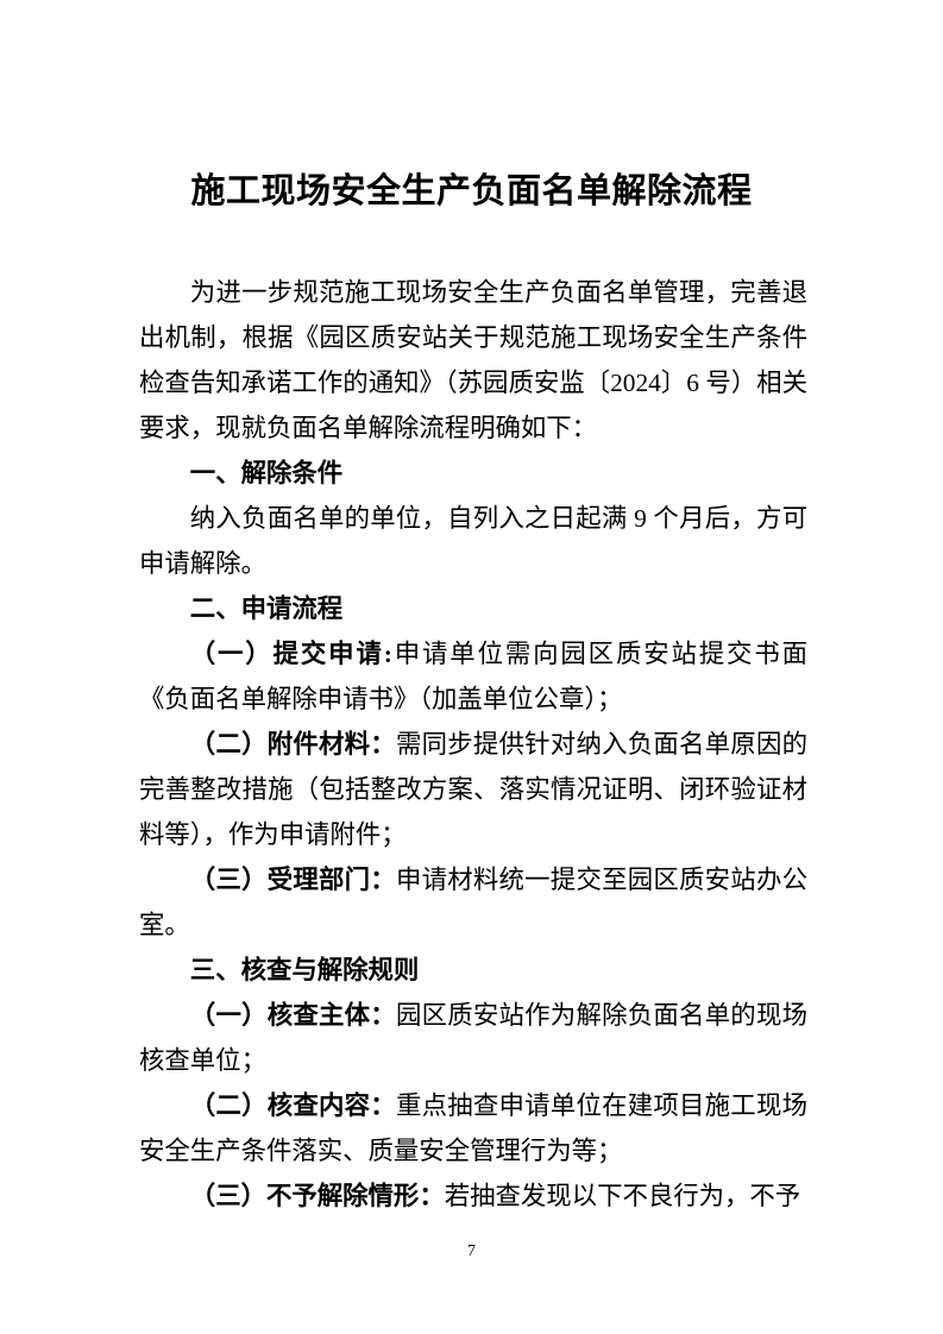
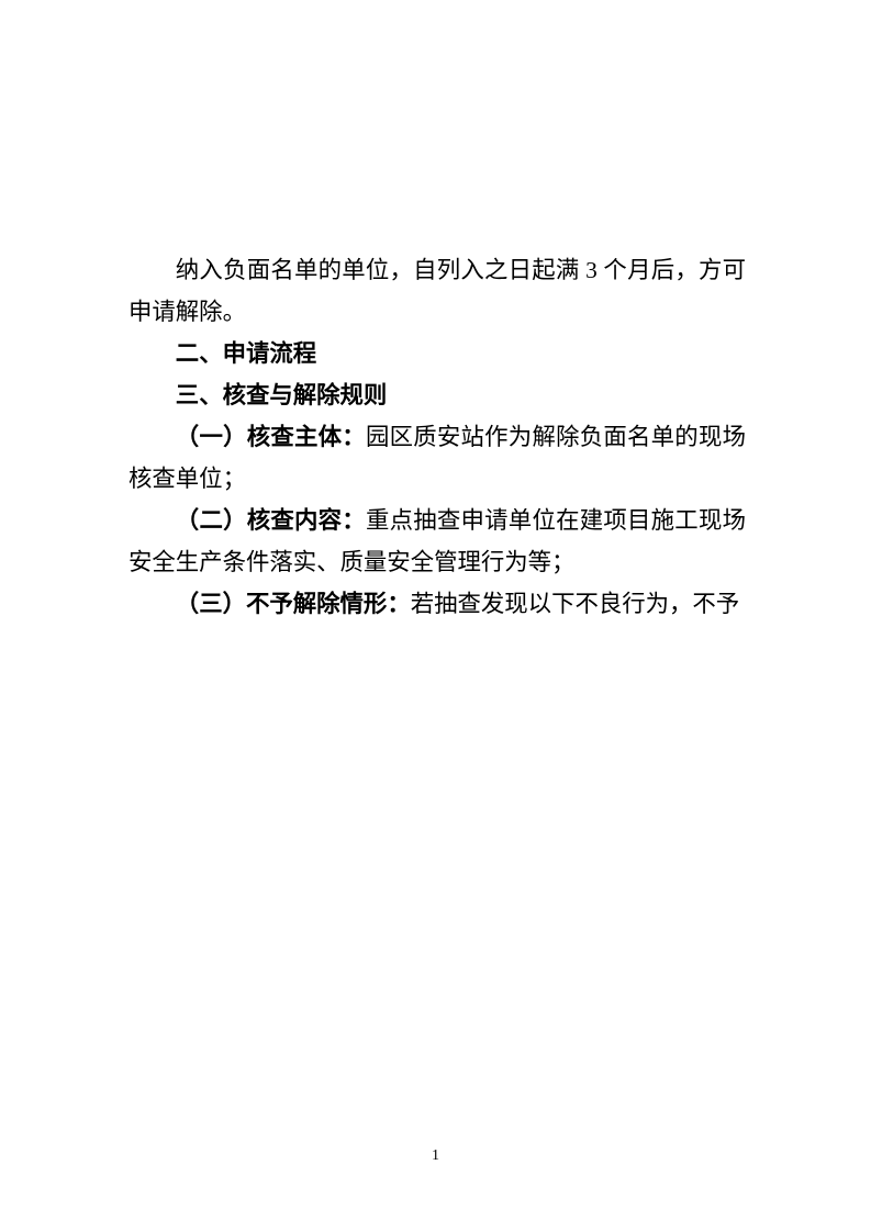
- 施工现场安全生产负面名单解除流程
- 为进一步规范施工现场安全生产负面名单管理，完善退出机制，根据《园区质安站关于规范施工现场安全生产条件检查告知承诺工作的通知》（苏园质安监〔2024〕6 号）相关要求，现就负面名单解除流程明确如下：
- 一、解除条件
- 纳入负面名单的单位，自列入之日起满 9 个月后，方可申请解除。
+ 纳入负面名单的单位，自列入之日起满 3 个月后，方可申请解除。
  二、申请流程
- （一）提交申请:申请单位需向园区质安站提交书面《负面名单解除申请书》（加盖单位公章）；
- （二）附件材料：需同步提供针对纳入负面名单原因的完善整改措施（包括整改方案、落实情况证明、闭环验证材料等），作为申请附件；
- （三）受理部门：申请材料统一提交至园区质安站办公室。
  三、核查与解除规则
  （一）核查主体：园区质安站作为解除负面名单的现场核查单位；
  （二）核查内容：重点抽查申请单位在建项目施工现场安全生产条件落实、质量安全管理行为等；
  （三）不予解除情形：若抽查发现以下不良行为，不予
- 7
+ 1
